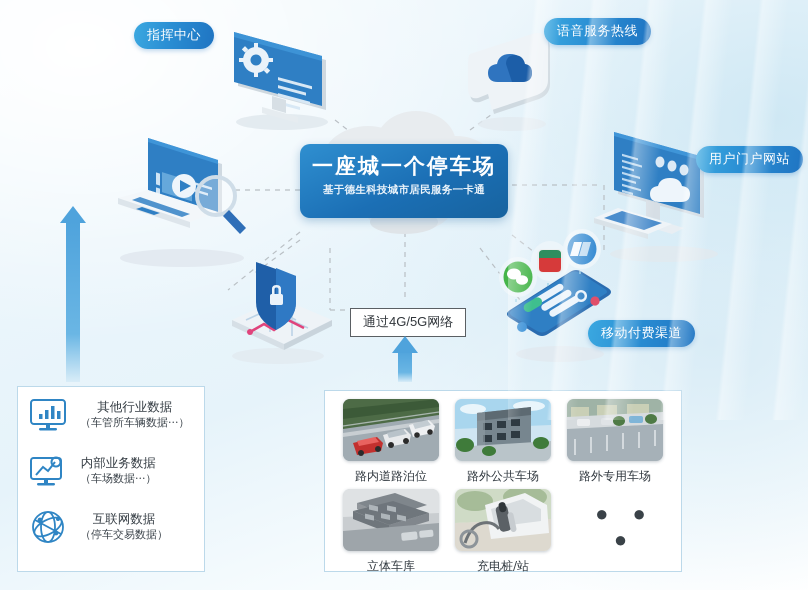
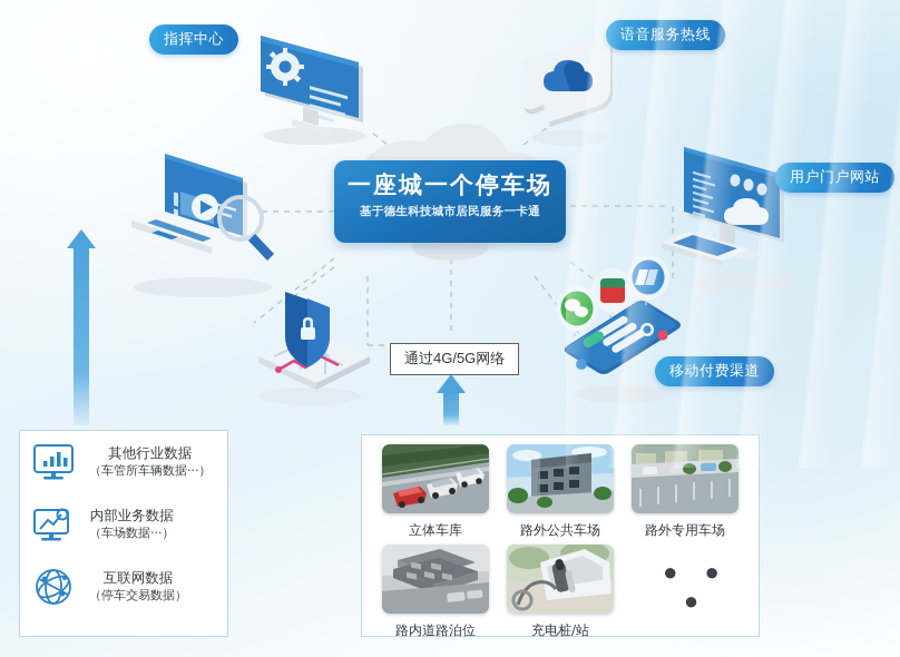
  一座城一个停车场
  基于德生科技城市居民服务一卡通
  指挥中心
  通过4G/5G网络
  其他行业数据
  （车管所车辆数据···）
  内部业务数据
  （车场数据···）
  互联网数据
  （停车交易数据）
- 路内道路泊位
+ 立体车库
  路外公共车场
  路外专用车场
- 立体车库
+ 路内道路泊位
  充电桩/站
  ● ● ●
